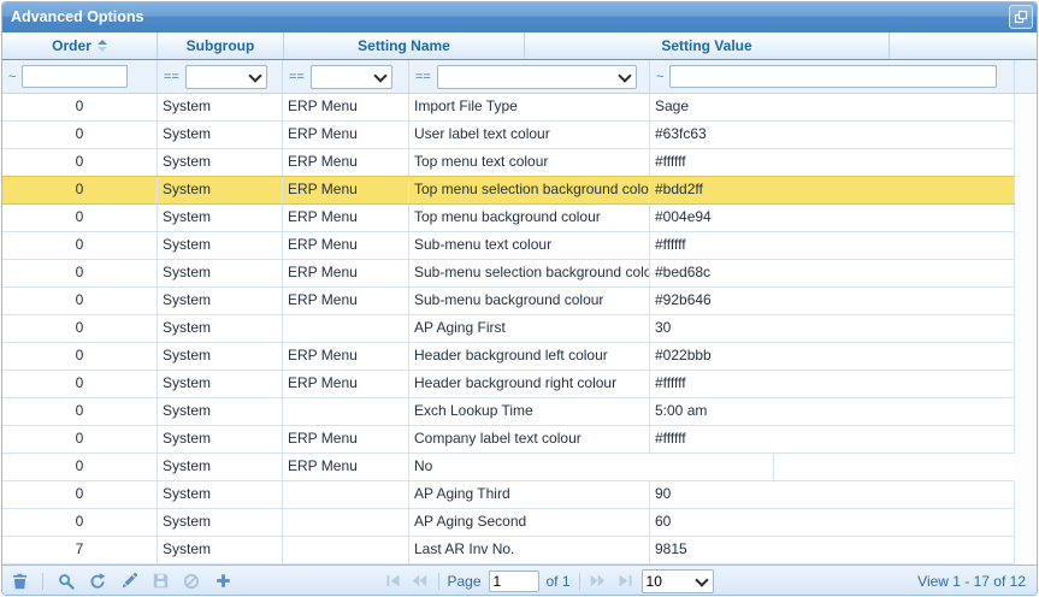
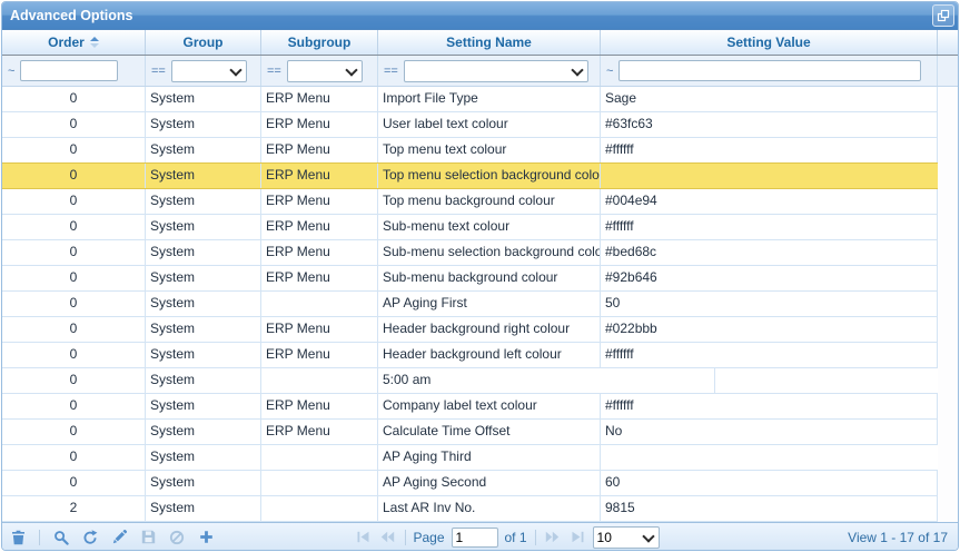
  Advanced Options
  Order
+ Group
  Subgroup
  Setting Name
  Setting Value
  ~
  ==
  ==
  ==
  ~
  0
  System
  ERP Menu
  Import File Type
  Sage
  0
  System
  ERP Menu
  User label text colour
  #63fc63
  0
  System
  ERP Menu
  Top menu text colour
  #ffffff
  0
  System
  ERP Menu
  Top menu selection background colo
- #bdd2ff
  0
  System
  ERP Menu
  Top menu background colour
  #004e94
  0
  System
  ERP Menu
  Sub-menu text colour
  #ffffff
  0
  System
  ERP Menu
  Sub-menu selection background colo
  #bed68c
  0
  System
  ERP Menu
  Sub-menu background colour
  #92b646
  0
  System
  AP Aging First
- 30
+ 50
  0
  System
  ERP Menu
- Header background left colour
+ Header background right colour
  #022bbb
  0
  System
  ERP Menu
- Header background right colour
+ Header background left colour
  #ffffff
  0
  System
- Exch Lookup Time
  5:00 am
  0
  System
  ERP Menu
  Company label text colour
  #ffffff
  0
  System
  ERP Menu
+ Calculate Time Offset
  No
  0
  System
  AP Aging Third
- 90
  0
  System
  AP Aging Second
  60
- 7
+ 2
  System
  Last AR Inv No.
  9815
  Page
  1
  of 1
  10
- View 1 - 17 of 12
+ View 1 - 17 of 17
